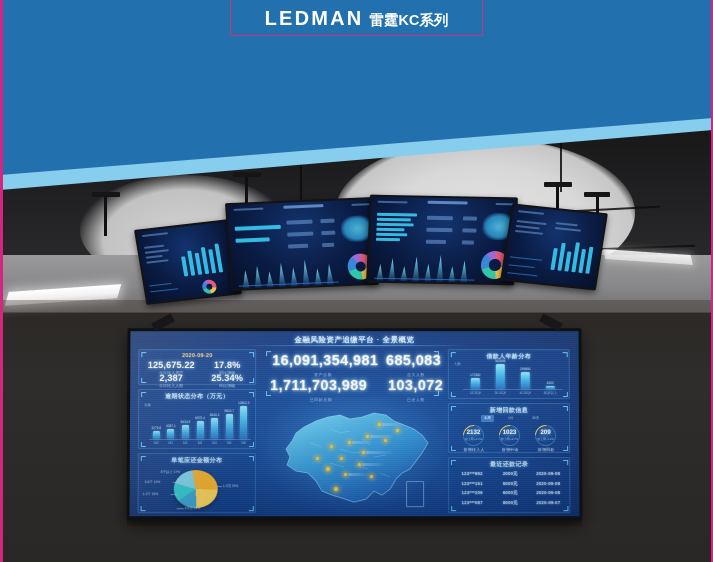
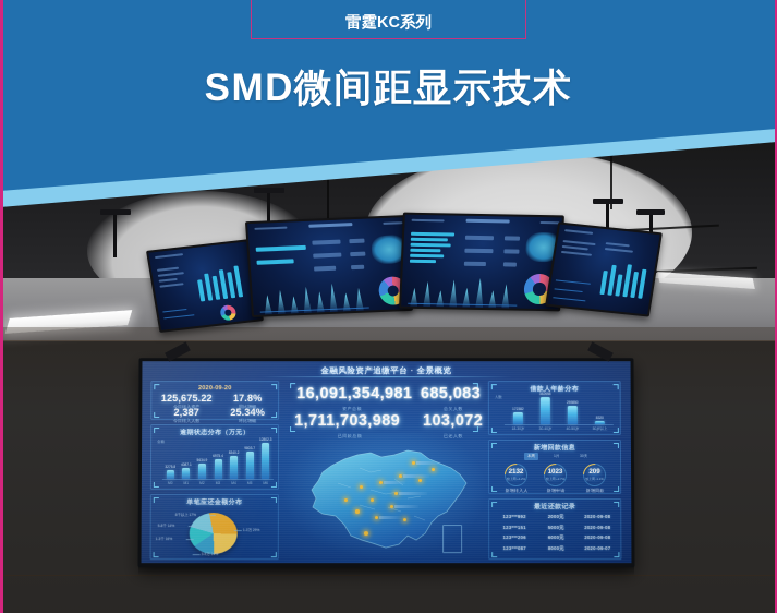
- LEDMAN
  雷霆KC系列
+ SMD微间距显示技术
